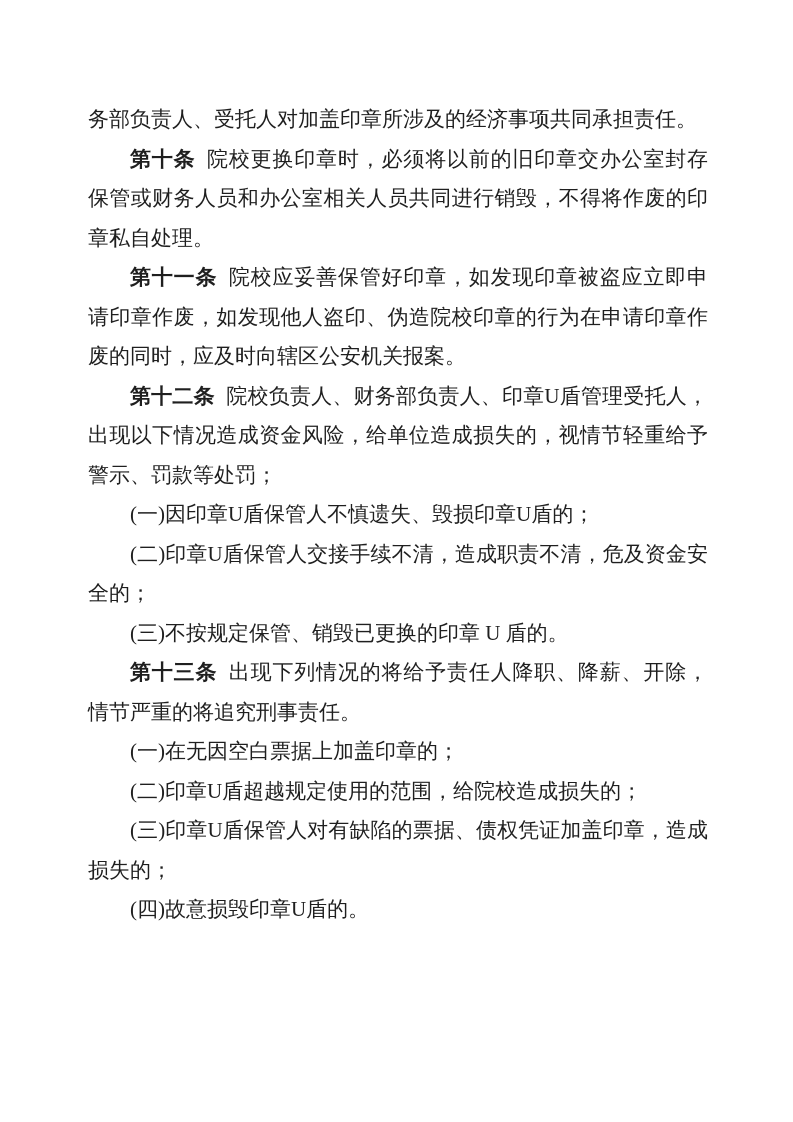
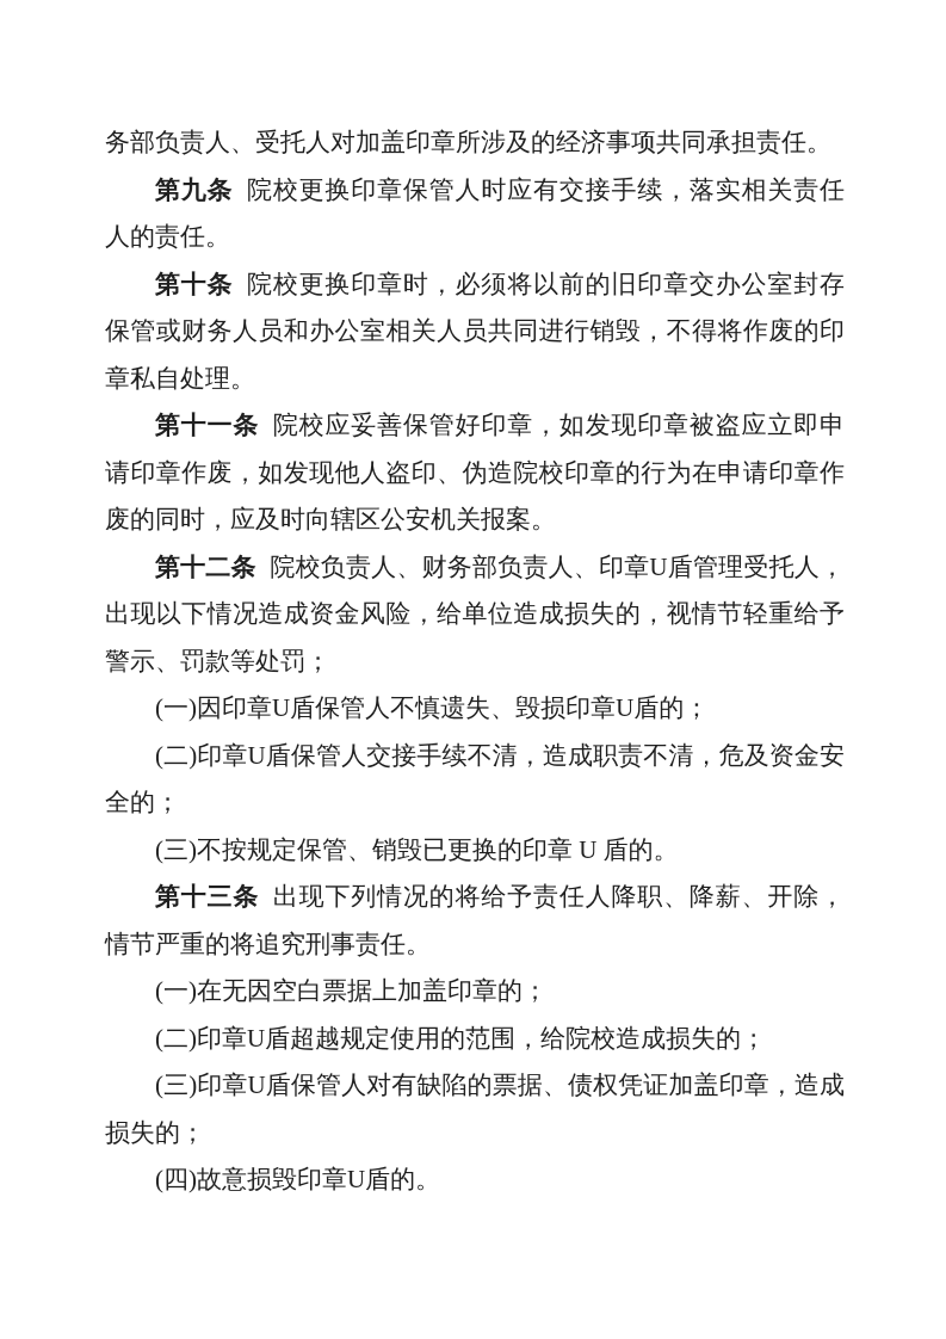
  务部负责人、受托人对加盖印章所涉及的经济事项共同承担责任。
+ 第九条 院校更换印章保管人时应有交接手续，落实相关责任人的责任。
  第十条 院校更换印章时，必须将以前的旧印章交办公室封存保管或财务人员和办公室相关人员共同进行销毁，不得将作废的印章私自处理。
  第十一条 院校应妥善保管好印章，如发现印章被盗应立即申请印章作废，如发现他人盗印、伪造院校印章的行为在申请印章作废的同时，应及时向辖区公安机关报案。
  第十二条 院校负责人、财务部负责人、印章U盾管理受托人，出现以下情况造成资金风险，给单位造成损失的，视情节轻重给予警示、罚款等处罚；
  (一)因印章U盾保管人不慎遗失、毁损印章U盾的；
  (二)印章U盾保管人交接手续不清，造成职责不清，危及资金安全的；
  (三)不按规定保管、销毁已更换的印章 U 盾的。
  第十三条 出现下列情况的将给予责任人降职、降薪、开除，情节严重的将追究刑事责任。
  (一)在无因空白票据上加盖印章的；
  (二)印章U盾超越规定使用的范围，给院校造成损失的；
  (三)印章U盾保管人对有缺陷的票据、债权凭证加盖印章，造成损失的；
  (四)故意损毁印章U盾的。
